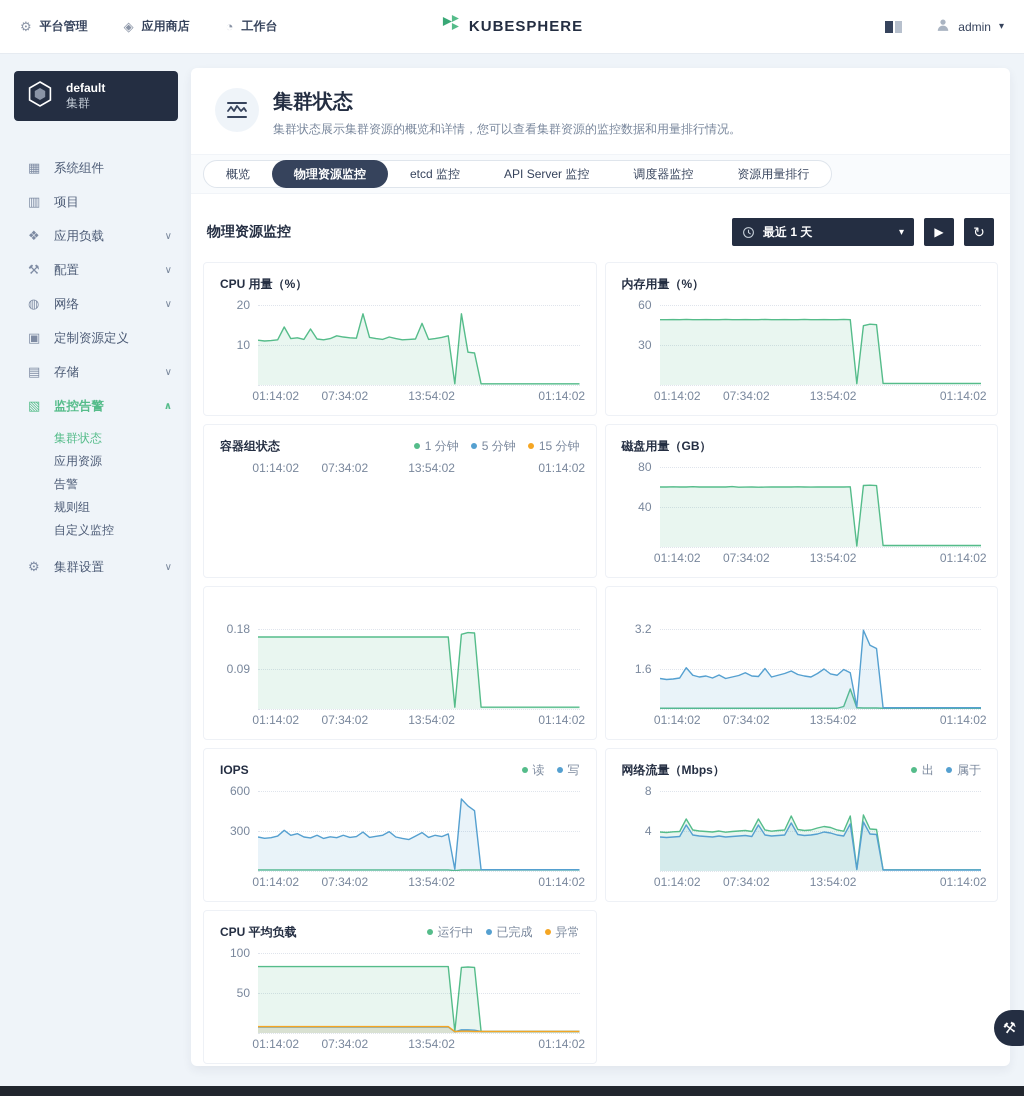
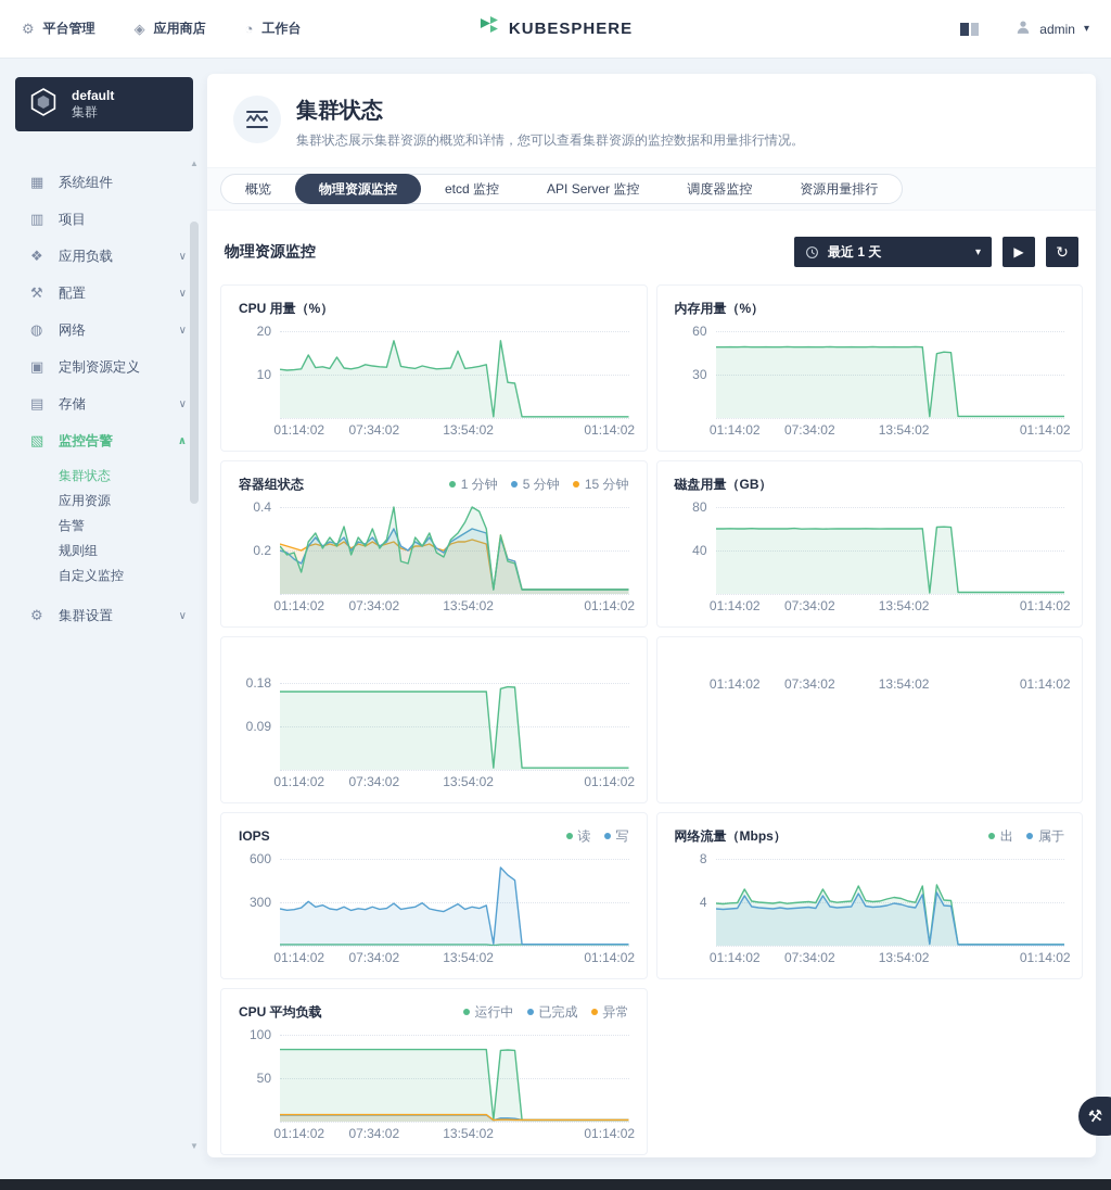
  ⚙
  平台管理
  ◈
  应用商店
  ◔
  工作台
  KUBESPHERE
  admin
  ▾
  default
  集群
  ▦
  系统组件
  ▥
  项目
  ❖
  应用负载
  ∨
  ⚒
  配置
  ∨
  ◍
  网络
  ∨
  ▣
  定制资源定义
  ▤
  存储
  ∨
  ▧
  监控告警
  ∧
  集群状态
  应用资源
  告警
  规则组
  自定义监控
  ⚙
  集群设置
  ∨
+ ▲
+ ▼
  集群状态
  集群状态展示集群资源的概览和详情，您可以查看集群资源的监控数据和用量排行情况。
  概览
  物理资源监控
  etcd 监控
  API Server 监控
  调度器监控
  资源用量排行
  物理资源监控
  最近 1 天
  ▾
  ▶
  ↻
  CPU 用量（%）
  10
  20
  01:14:02
  07:34:02
  13:54:02
  01:14:02
  内存用量（%）
  30
  60
  01:14:02
  07:34:02
  13:54:02
  01:14:02
  容器组状态
  1 分钟
  5 分钟
  15 分钟
+ 0.2
+ 0.4
  01:14:02
  07:34:02
  13:54:02
  01:14:02
  磁盘用量（GB）
  40
  80
  01:14:02
  07:34:02
  13:54:02
  01:14:02
  0.09
  0.18
  01:14:02
  07:34:02
  13:54:02
  01:14:02
- 1.6
- 3.2
  01:14:02
  07:34:02
  13:54:02
  01:14:02
  IOPS
  读
  写
  300
  600
  01:14:02
  07:34:02
  13:54:02
  01:14:02
  网络流量（Mbps）
  出
  属于
  4
  8
  01:14:02
  07:34:02
  13:54:02
  01:14:02
  CPU 平均负载
  运行中
  已完成
  异常
  50
  100
  01:14:02
  07:34:02
  13:54:02
  01:14:02
